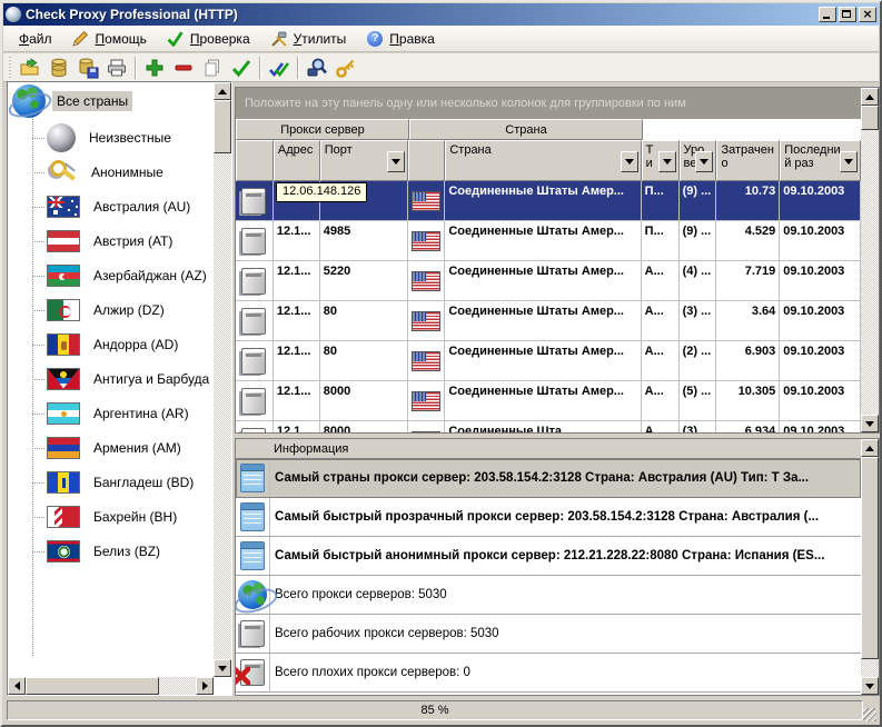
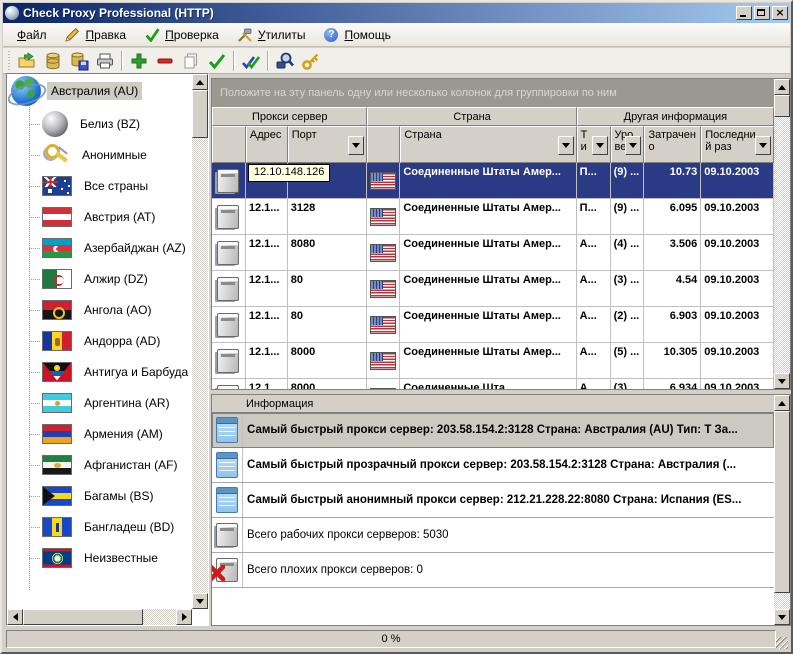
  Check Proxy Professional (HTTP)
  ×
  Файл
- Помощь
+ Правка
  Проверка
  Утилиты
- Правка
+ Помощь
- Все страны
+ Австралия (AU)
- Неизвестные
+ Белиз (BZ)
  Анонимные
- Австралия (AU)
+ Все страны
  Австрия (AT)
  Азербайджан (AZ)
  Алжир (DZ)
+ Ангола (AO)
  Андорра (AD)
  Антигуа и Барбуда
  Аргентина (AR)
  Армения (AM)
+ Афганистан (AF)
+ Багамы (BS)
  Бангладеш (BD)
- Бахрейн (BH)
- Белиз (BZ)
+ Неизвестные
  Положите на эту панель одну или несколько колонок для группировки по ним
  Прокси сервер
  Страна
+ Другая информация
  Адрес
  Порт
  Страна
  Ти
  Урове
  Затрачено
  Последний раз
  Соединенные Штаты Амер...
  П...
  (9) ...
  10.73
  09.10.2003
  12.1...
- 4985
+ 3128
  Соединенные Штаты Амер...
  П...
  (9) ...
- 4.529
+ 6.095
  09.10.2003
  12.1...
- 5220
+ 8080
  Соединенные Штаты Амер...
  А...
  (4) ...
- 7.719
+ 3.506
  09.10.2003
  12.1...
  80
  Соединенные Штаты Амер...
  А...
  (3) ...
- 3.64
+ 4.54
  09.10.2003
  12.1...
  80
  Соединенные Штаты Амер...
  А...
  (2) ...
  6.903
  09.10.2003
  12.1...
  8000
  Соединенные Штаты Амер...
  А...
  (5) ...
  10.305
  09.10.2003
  12.1...
  8000
  Соединенные Шта...
  А...
  (3) ...
  6.934
  09.10.2003
- 12.06.148.126
+ 12.10.148.126
  Информация
- Самый страны прокси сервер: 203.58.154.2:3128 Страна: Австралия (AU) Тип: Т За...
+ Самый быстрый прокси сервер: 203.58.154.2:3128 Страна: Австралия (AU) Тип: Т За...
  Самый быстрый прозрачный прокси сервер: 203.58.154.2:3128 Страна: Австралия (...
  Самый быстрый анонимный прокси сервер: 212.21.228.22:8080 Страна: Испания (ES...
- Всего прокси серверов: 5030
  Всего рабочих прокси серверов: 5030
  Всего плохих прокси серверов: 0
- 85 %
+ 0 %
